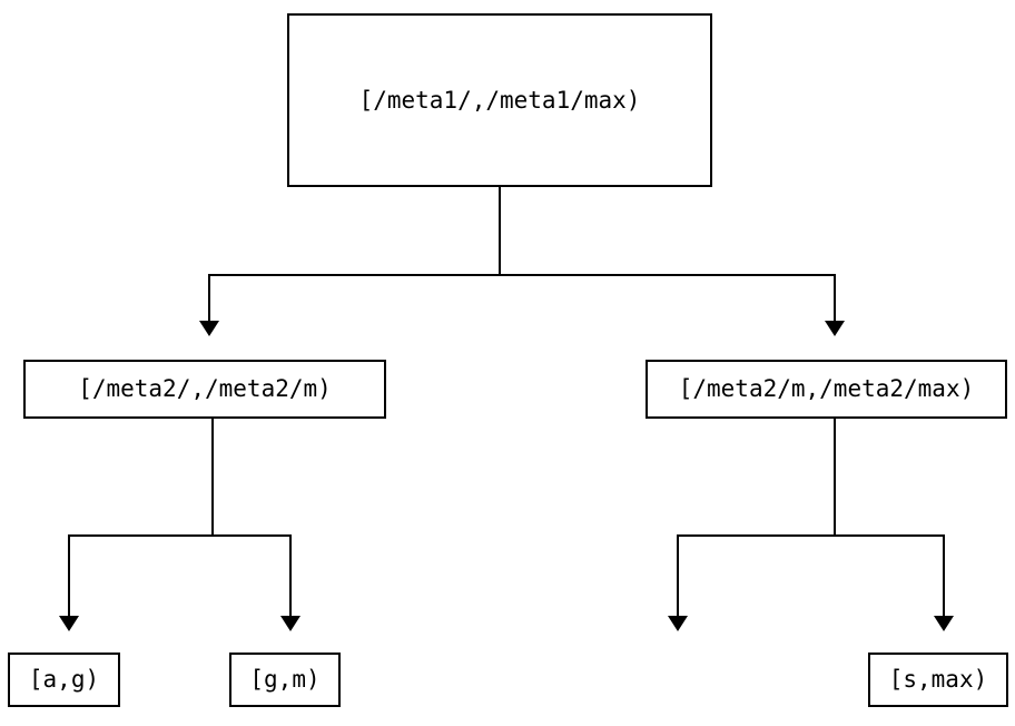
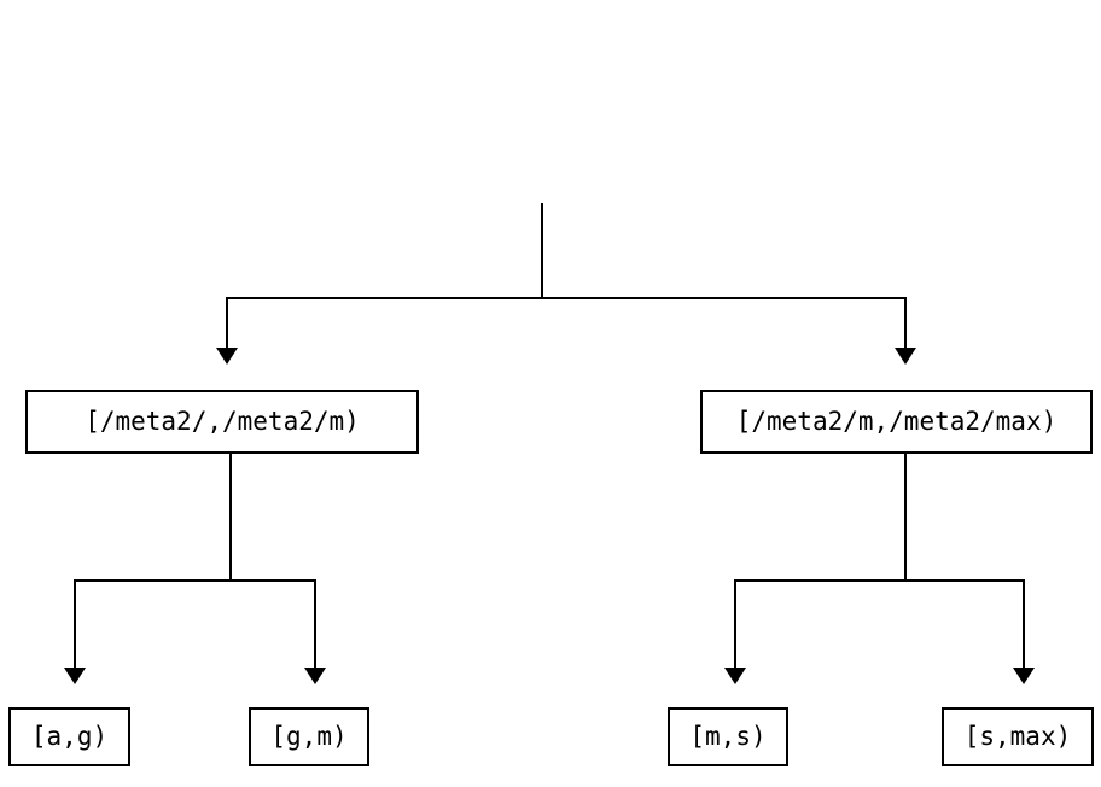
- [/meta1/,/meta1/max)
  [/meta2/,/meta2/m)
  [/meta2/m,/meta2/max)
  [a,g)
  [g,m)
+ [m,s)
  [s,max)
